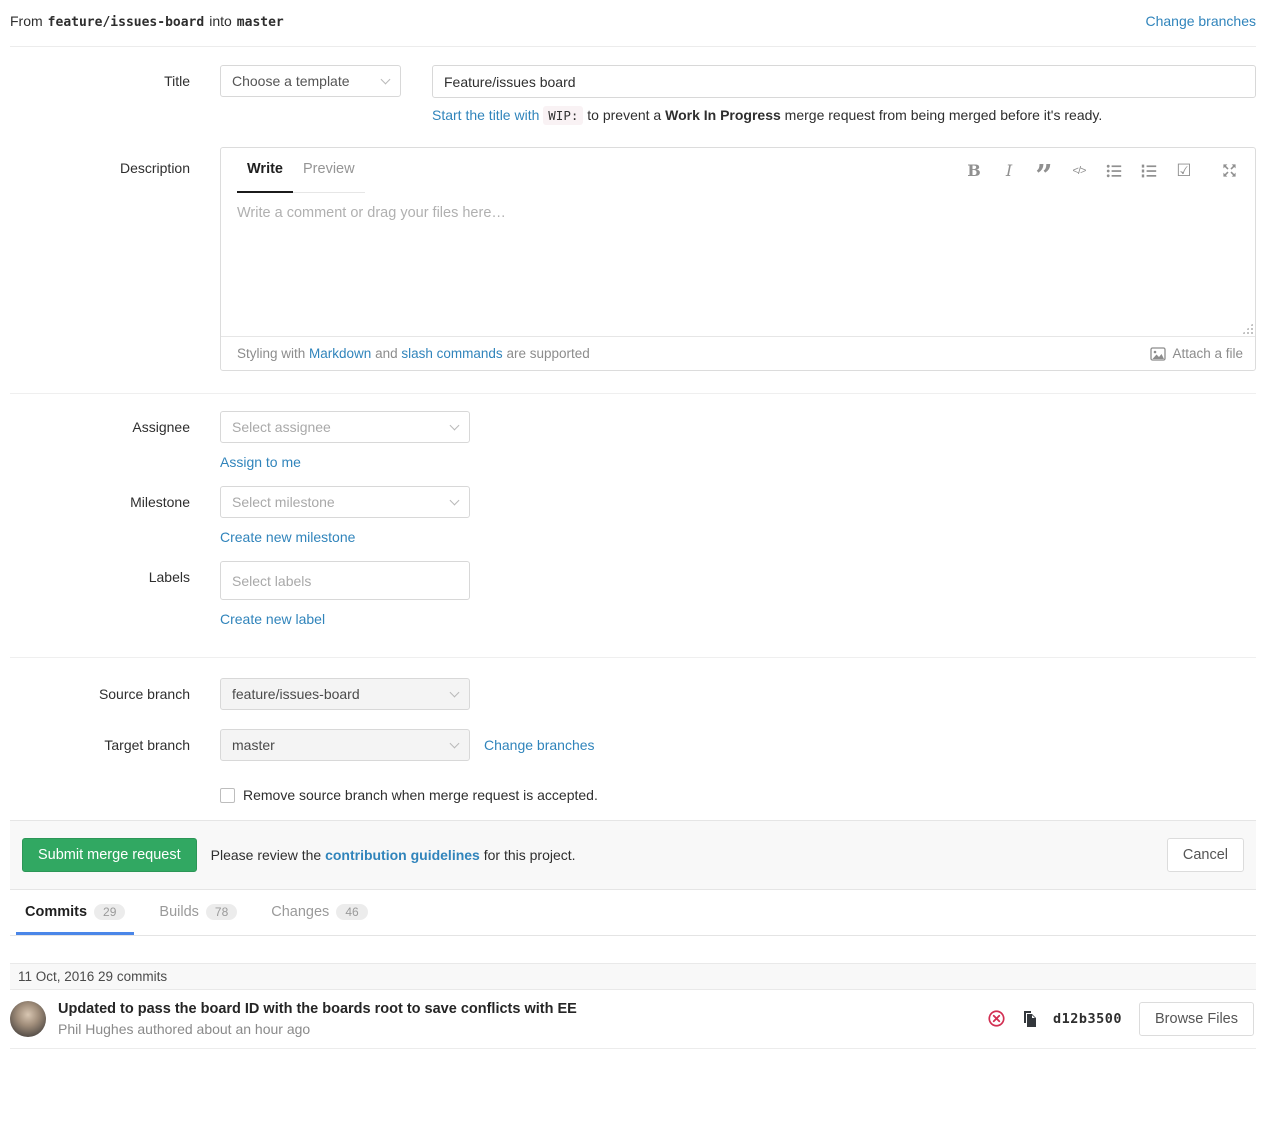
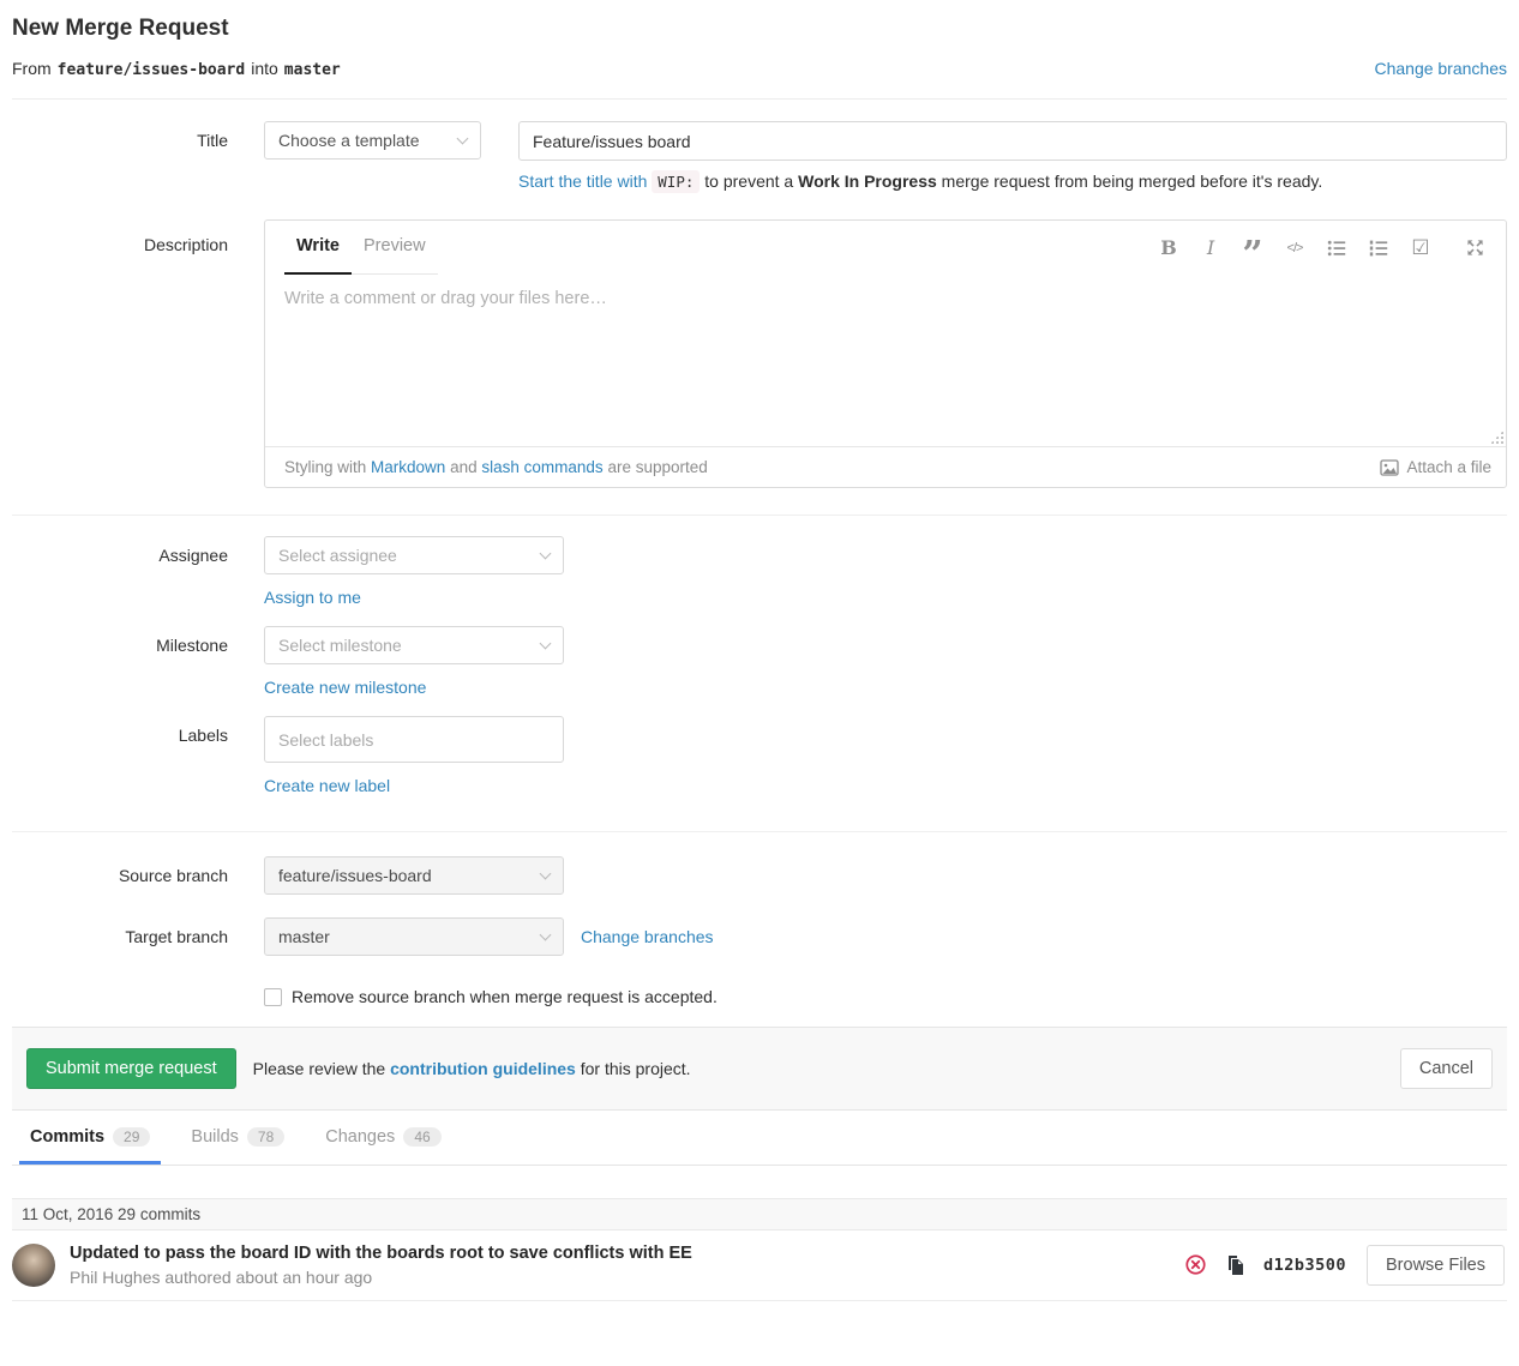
+ New Merge Request
  From
  feature/issues-board
  into
  master
  Change branches
  Title
  Choose a template
  Feature/issues board
  Start the title with WIP: to prevent a Work In Progress merge request from being merged before it's ready.
  Description
  Write
  Preview
  B
  I
  ”
  </>
  ☑
  Write a comment or drag your files here…
  Styling with
  Markdown
  and
  slash commands
  are supported
  Attach a file
  Assignee
  Select assignee
  Assign to me
  Milestone
  Select milestone
  Create new milestone
  Labels
  Select labels
  Create new label
  Source branch
  feature/issues-board
  Target branch
  master
  Change branches
  Remove source branch when merge request is accepted.
  Submit merge request
  Please review the contribution guidelines for this project.
  Cancel
  Commits
  29
  Builds
  78
  Changes
  46
  11 Oct, 2016 29 commits
  Updated to pass the board ID with the boards root to save conflicts with EE
  Phil Hughes authored about an hour ago
  d12b3500
  Browse Files
